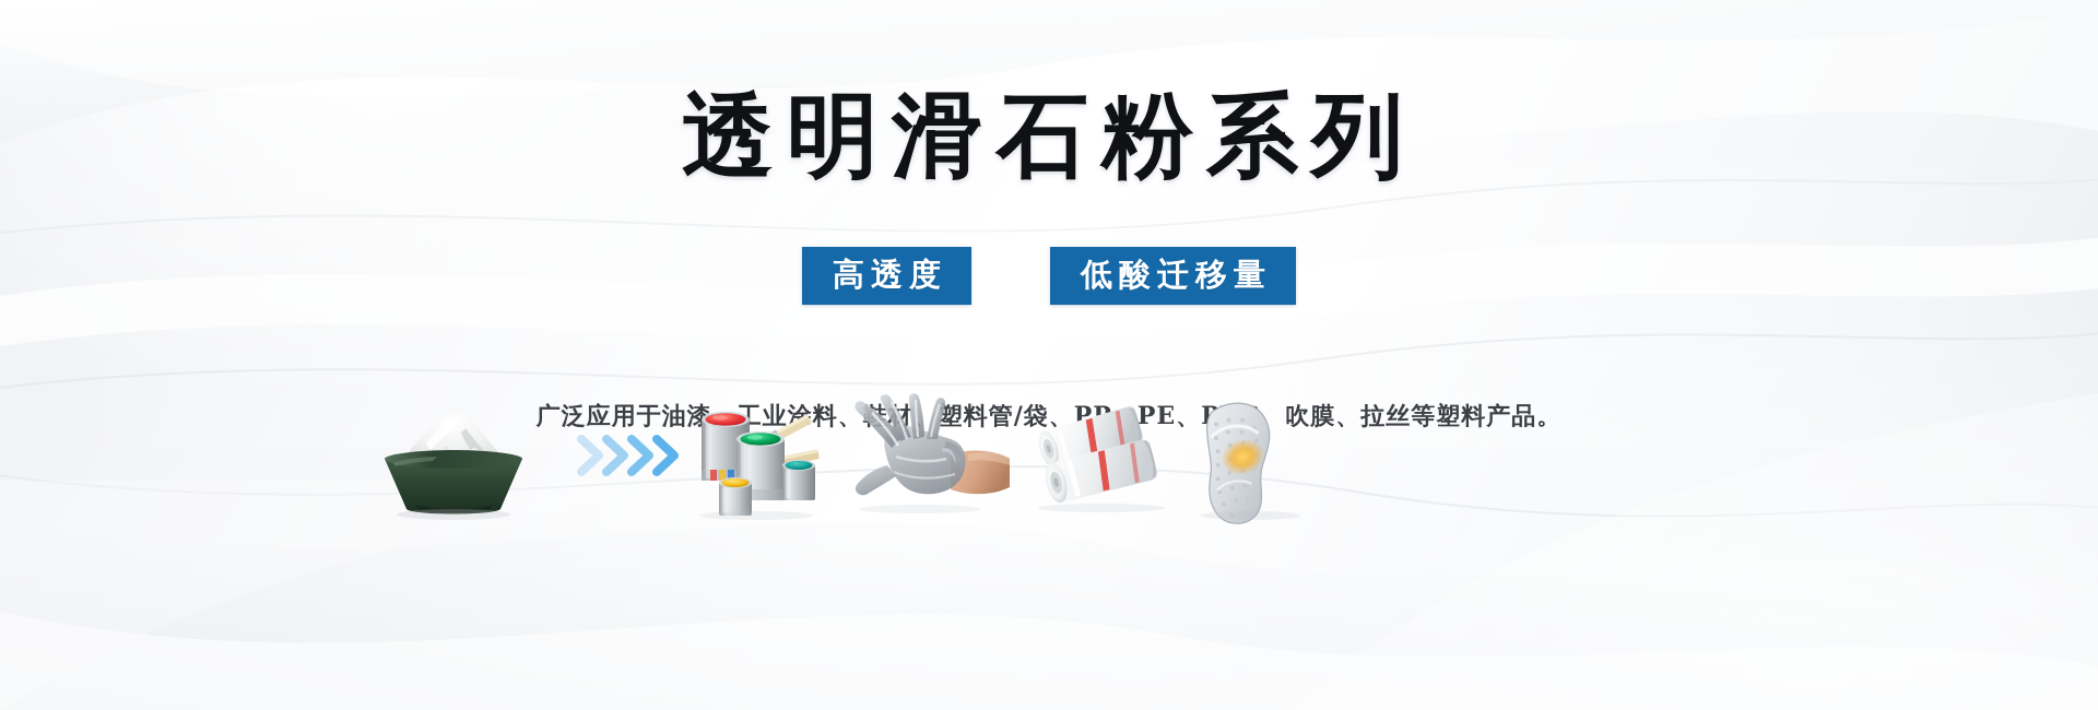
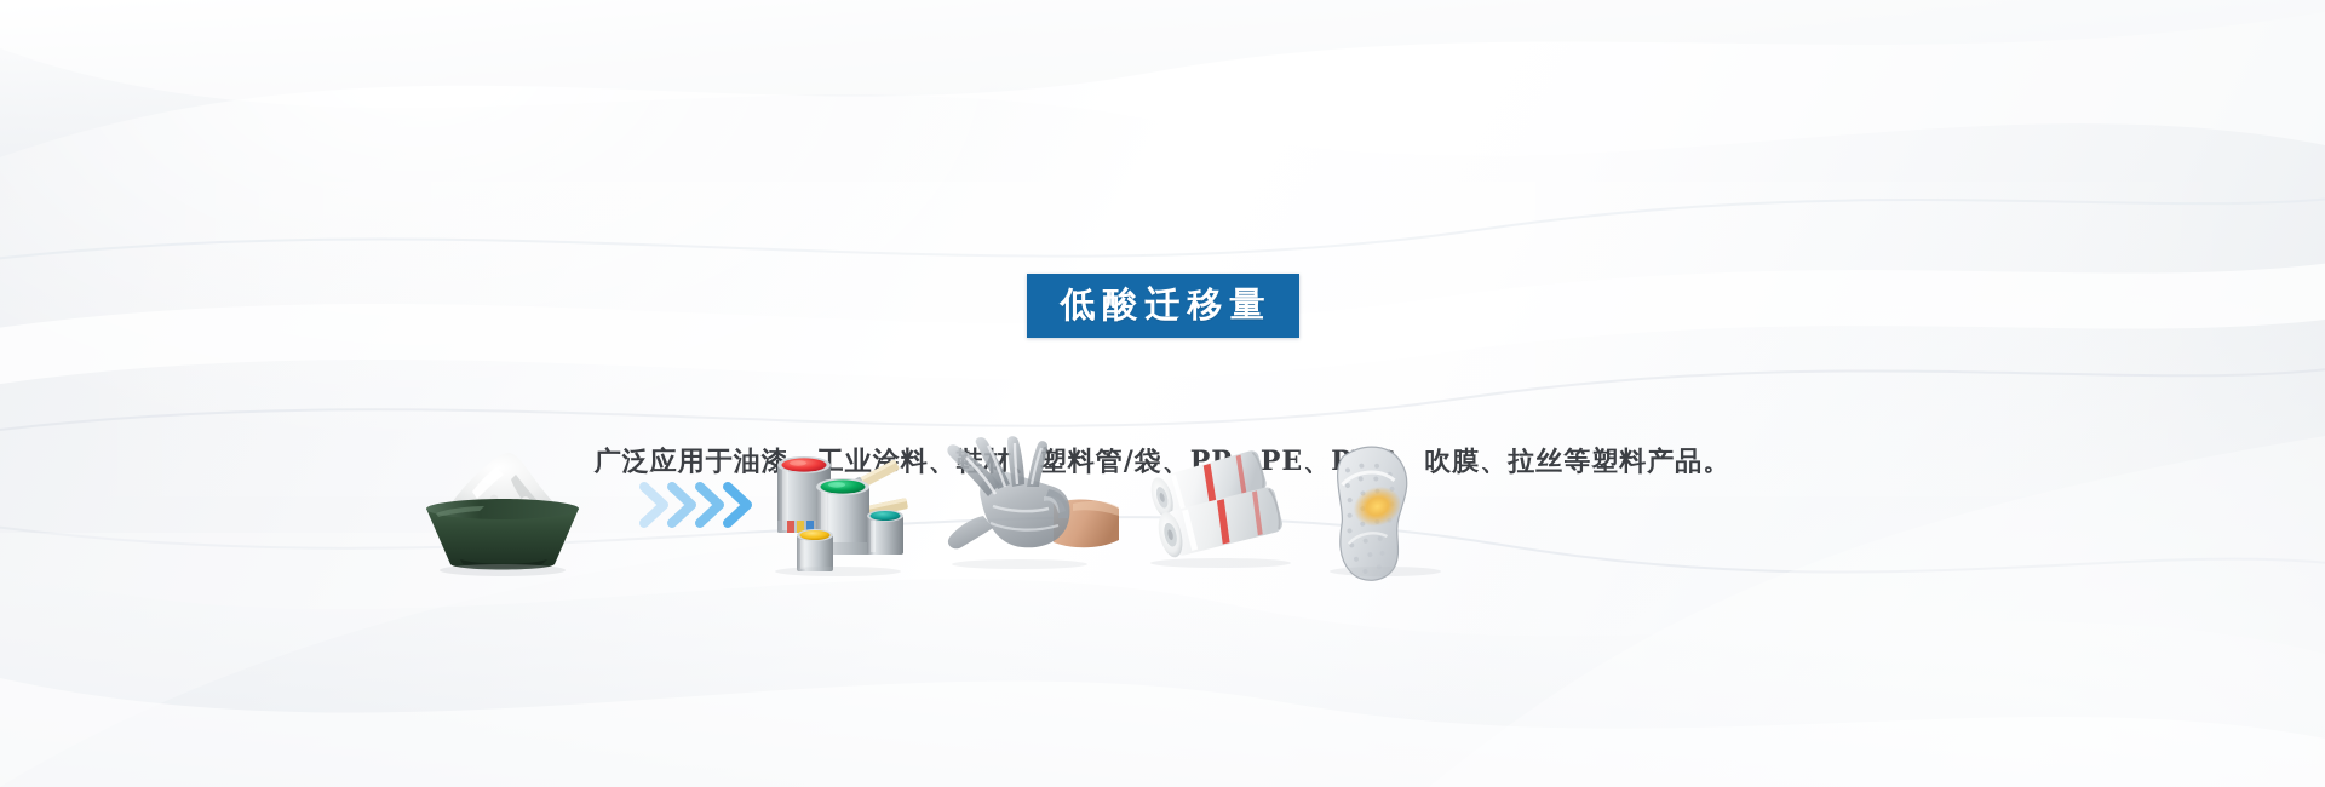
- 透明滑石粉系列
- 高透度
  低酸迁移量
  广泛应用于油漆工业涂料、、塑料管/袋、PPE、、吹膜、拉丝等塑料产品。
